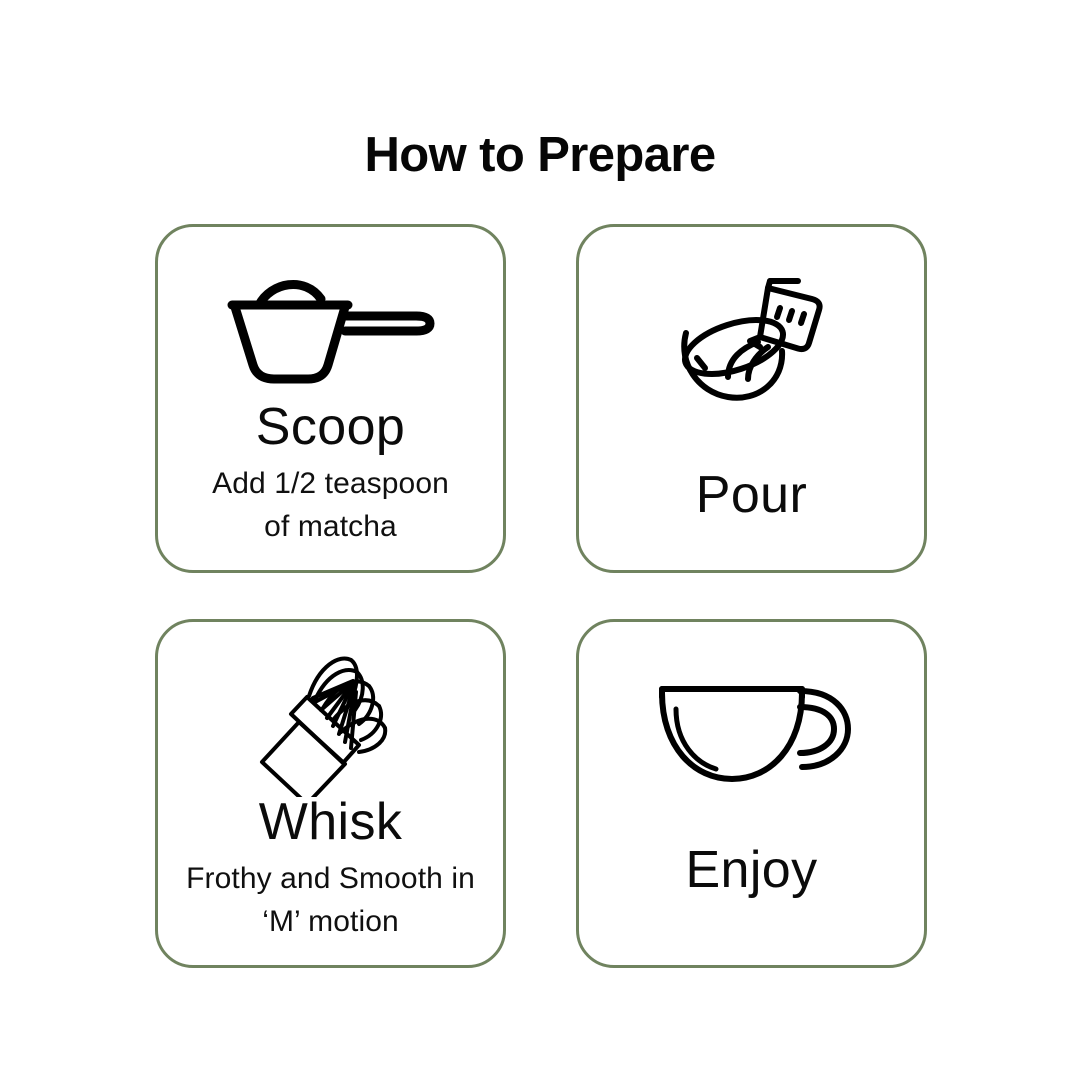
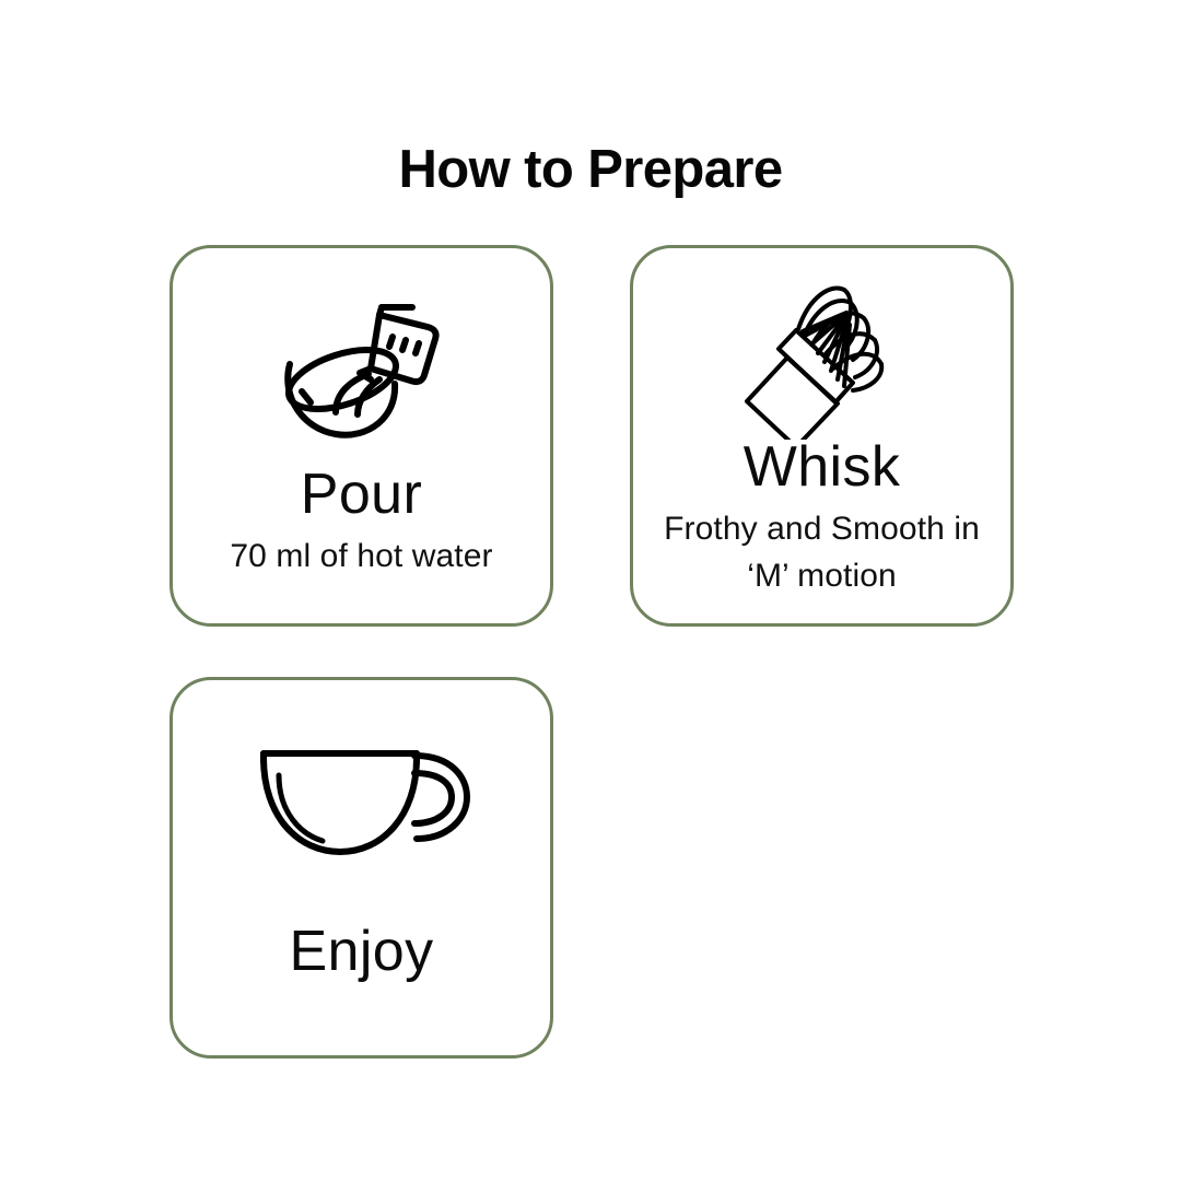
  How to Prepare
- Scoop
- Add 1/2 teaspoon
- of matcha
  Pour
+ 70 ml of hot water
  Whisk
  Frothy and Smooth in
  ‘M’ motion
  Enjoy
